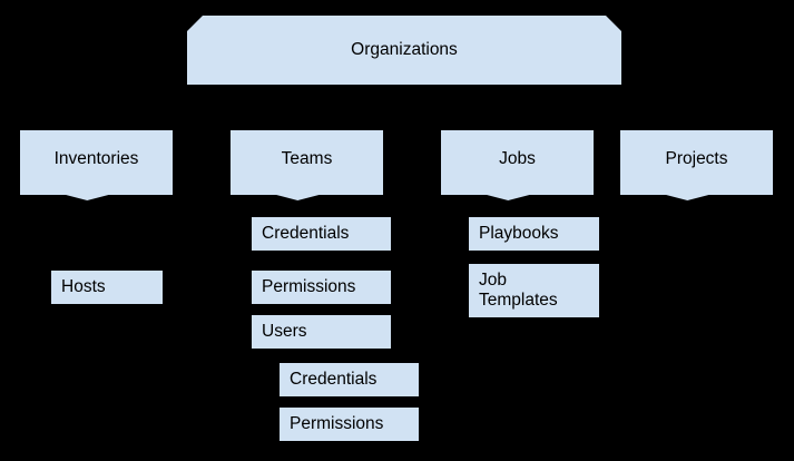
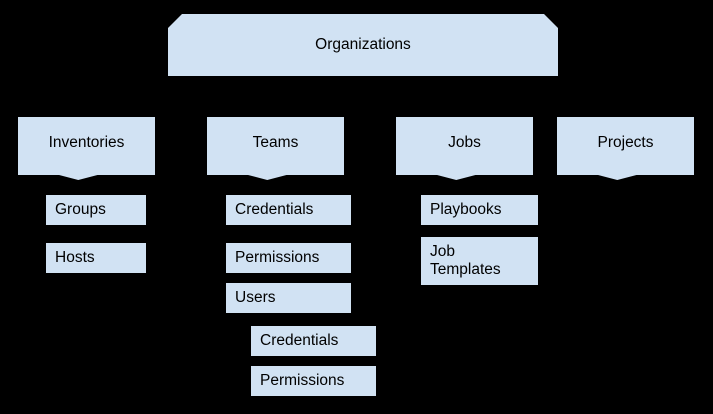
  Organizations
  Inventories
+ Groups
  Hosts
  Teams
  Credentials
  Permissions
  Users
  Credentials
  Permissions
  Jobs
  Playbooks
  Job
  Templates
  Projects
